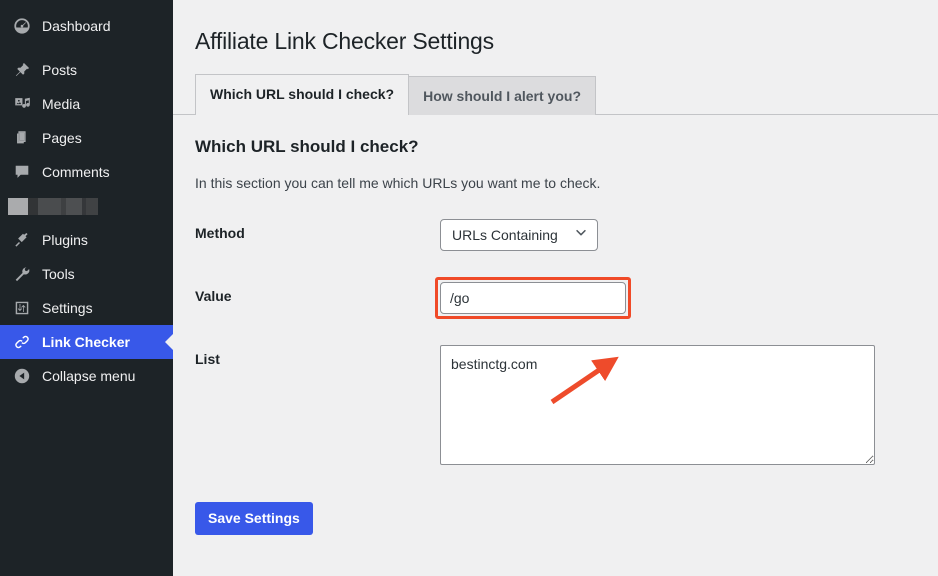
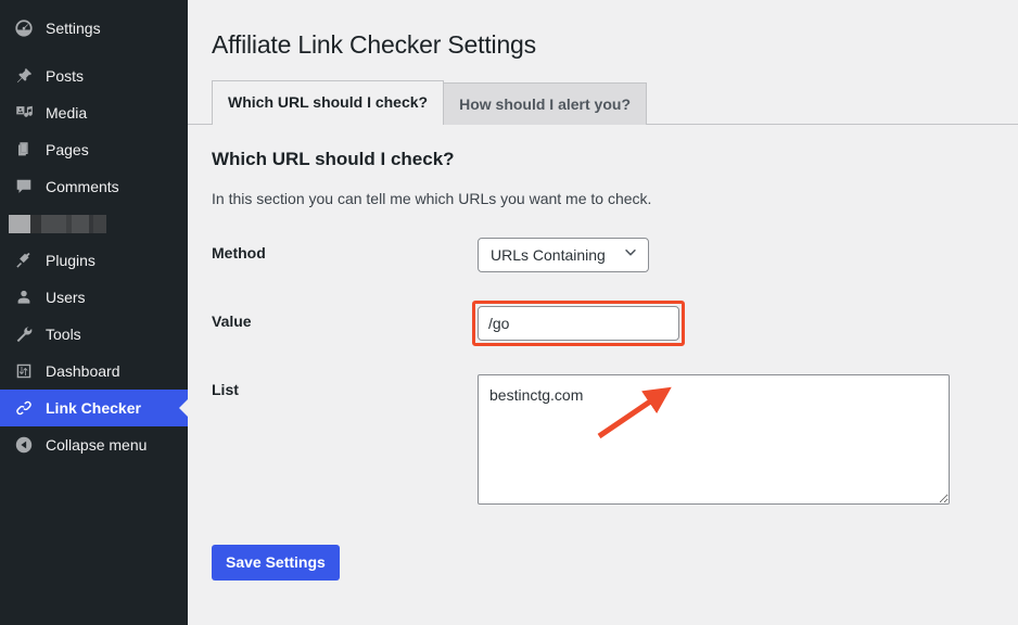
- Dashboard
+ Settings
  Posts
  Media
  Pages
  Comments
  Plugins
+ Users
  Tools
- Settings
+ Dashboard
  Link Checker
  Collapse menu
  Affiliate Link Checker Settings
  Which URL should I check?
  How should I alert you?
  Which URL should I check?
  In this section you can tell me which URLs you want me to check.
  Method
  URLs Containing
  Value
  /go
  List
  bestinctg.com
  Save Settings
